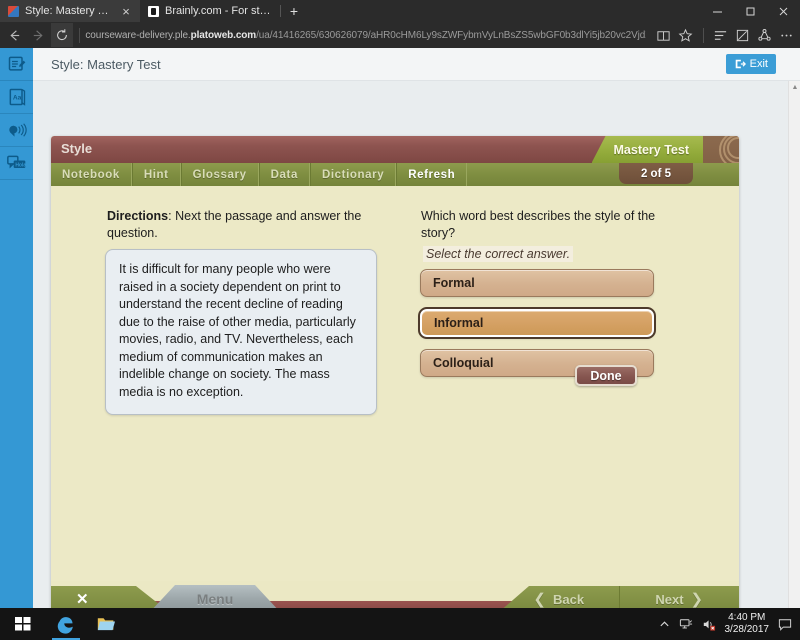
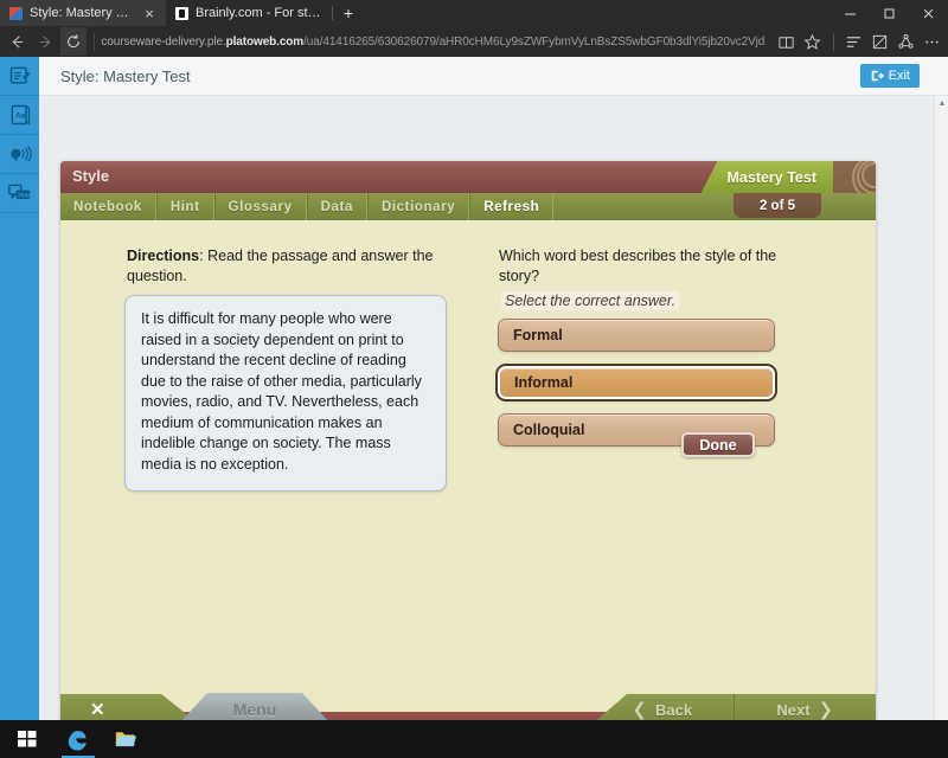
  Style: Mastery Tes
  ×
  Brainly.com - For stud
  +
  courseware-delivery.ple.platoweb.com/ua/41416265/630626079/aHR0cHM6Ly9sZWFybmVyLnBsZS5wbGF0b3dlYi5jb20vc2Vjd
  Style: Mastery Test
  Exit
  Style
  Mastery Test
  Notebook
  Hint
  Glossary
  Data
  Dictionary
  Refresh
  2 of 5
- Directions: Next the passage and answer the question.
+ Directions: Read the passage and answer the question.
  It is difficult for many people who were raised in a society dependent on print to understand the recent decline of reading due to the raise of other media, particularly movies, radio, and TV. Nevertheless, each medium of communication makes an indelible change on society. The mass media is no exception.
  Which word best describes the style of the story?
  Select the correct answer.
  Formal
  Informal
  Colloquial
  Done
  ✕
  Menu
  ❮
  Back
  Next
  ❯
- 4:40 PM
- 3/28/2017
